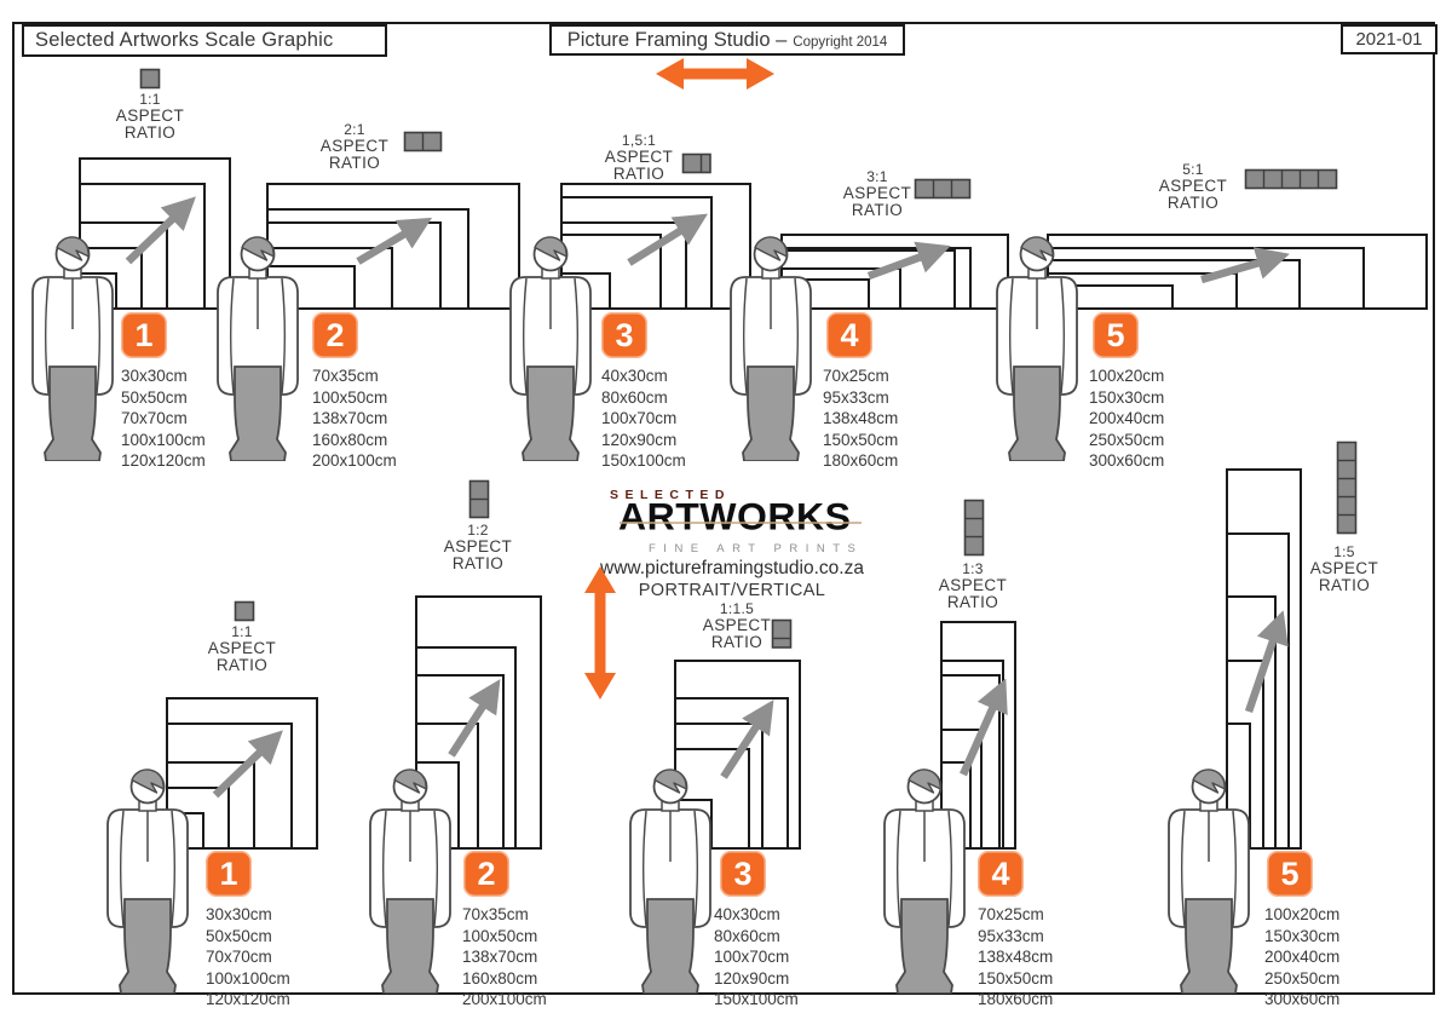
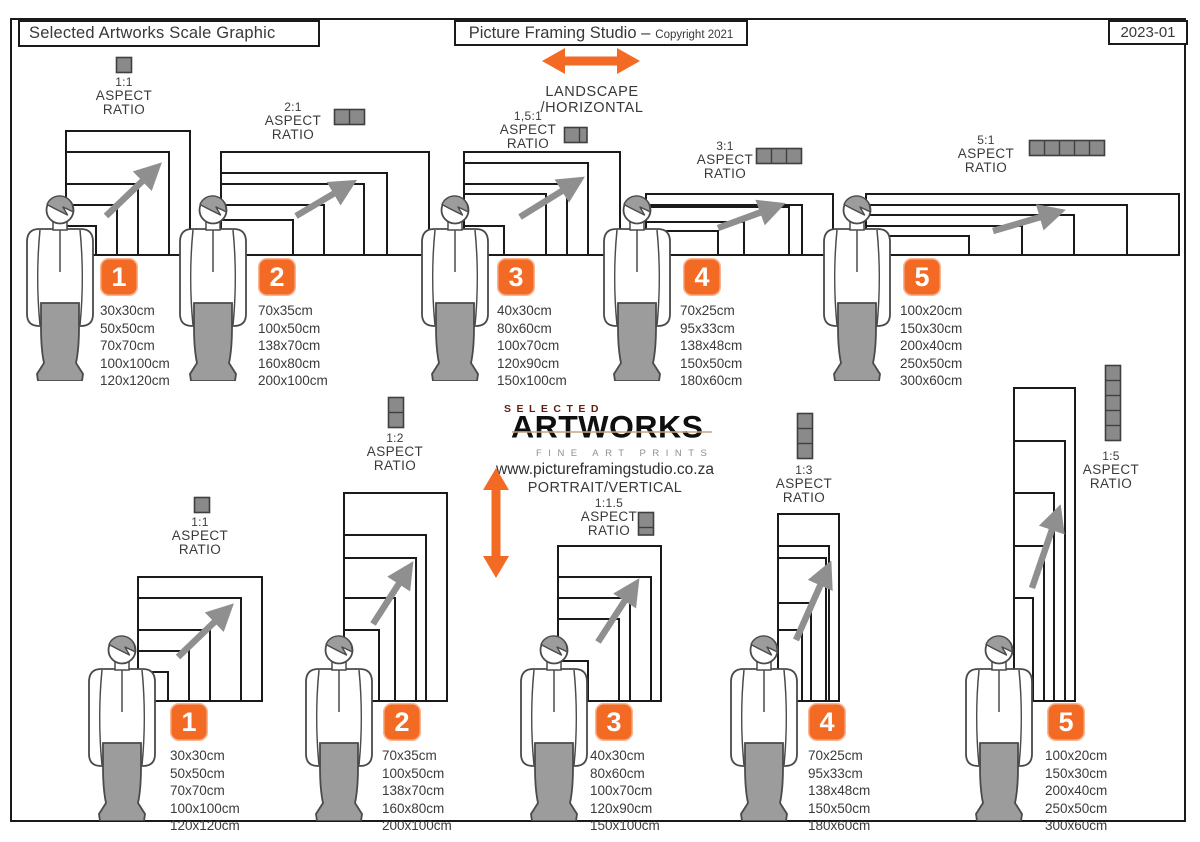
  Selected Artworks Scale Graphic
  Picture Framing Studio –
- Copyright 2014
+ Copyright 2021
- 2021-01
+ 2023-01
+ LANDSCAPE /HORIZONTAL
  SELECTED
  ARTWORKS
  FINE ART PRINTS
  www.pictureframingstudio.co.za
  PORTRAIT/VERTICAL
  1:1
  ASPECT
  RATIO
  1
  30x30cm
  50x50cm
  70x70cm
  100x100cm
  120x120cm
  2:1
  ASPECT
  RATIO
  2
  70x35cm
  100x50cm
  138x70cm
  160x80cm
  200x100cm
  1,5:1
  ASPECT
  RATIO
  3
  40x30cm
  80x60cm
  100x70cm
  120x90cm
  150x100cm
  3:1
  ASPECT
  RATIO
  4
  70x25cm
  95x33cm
  138x48cm
  150x50cm
  180x60cm
  5:1
  ASPECT
  RATIO
  5
  100x20cm
  150x30cm
  200x40cm
  250x50cm
  300x60cm
  1:1
  ASPECT
  RATIO
  1
  30x30cm
  50x50cm
  70x70cm
  100x100cm
  120x120cm
  1:2
  ASPECT
  RATIO
  2
  70x35cm
  100x50cm
  138x70cm
  160x80cm
  200x100cm
  1:1.5
  ASPECT
  RATIO
  3
  40x30cm
  80x60cm
  100x70cm
  120x90cm
  150x100cm
  1:3
  ASPECT
  RATIO
  4
  70x25cm
  95x33cm
  138x48cm
  150x50cm
  180x60cm
  1:5
  ASPECT
  RATIO
  5
  100x20cm
  150x30cm
  200x40cm
  250x50cm
  300x60cm
